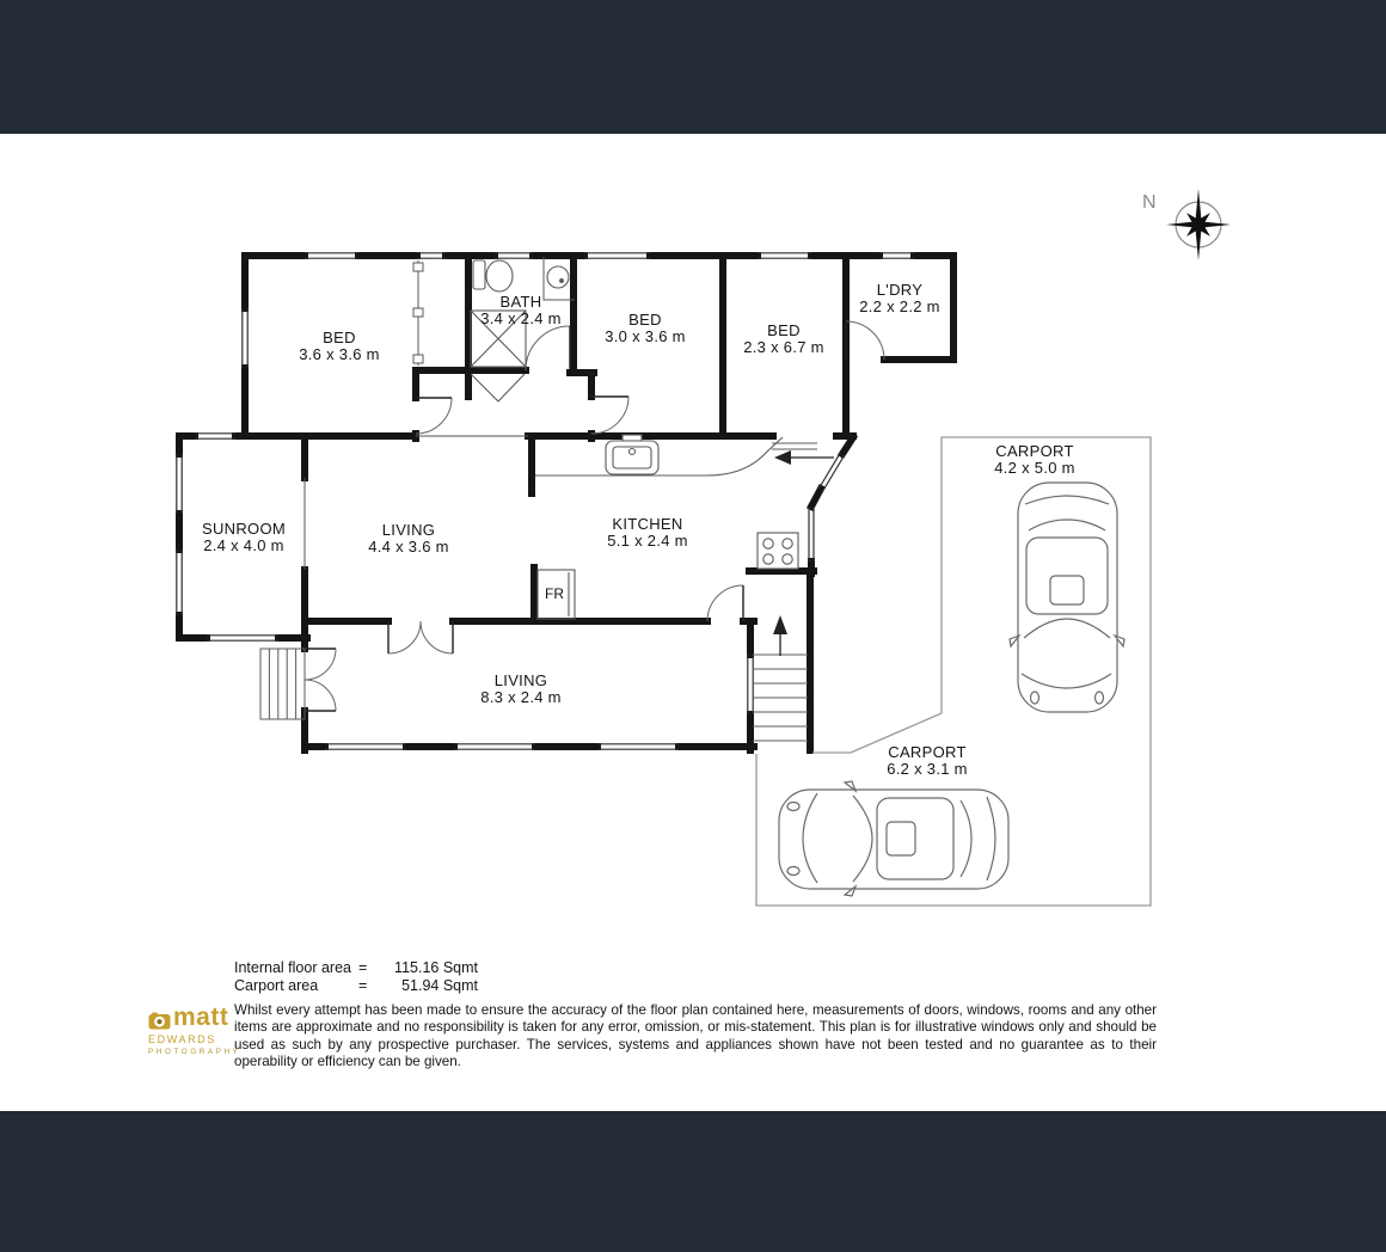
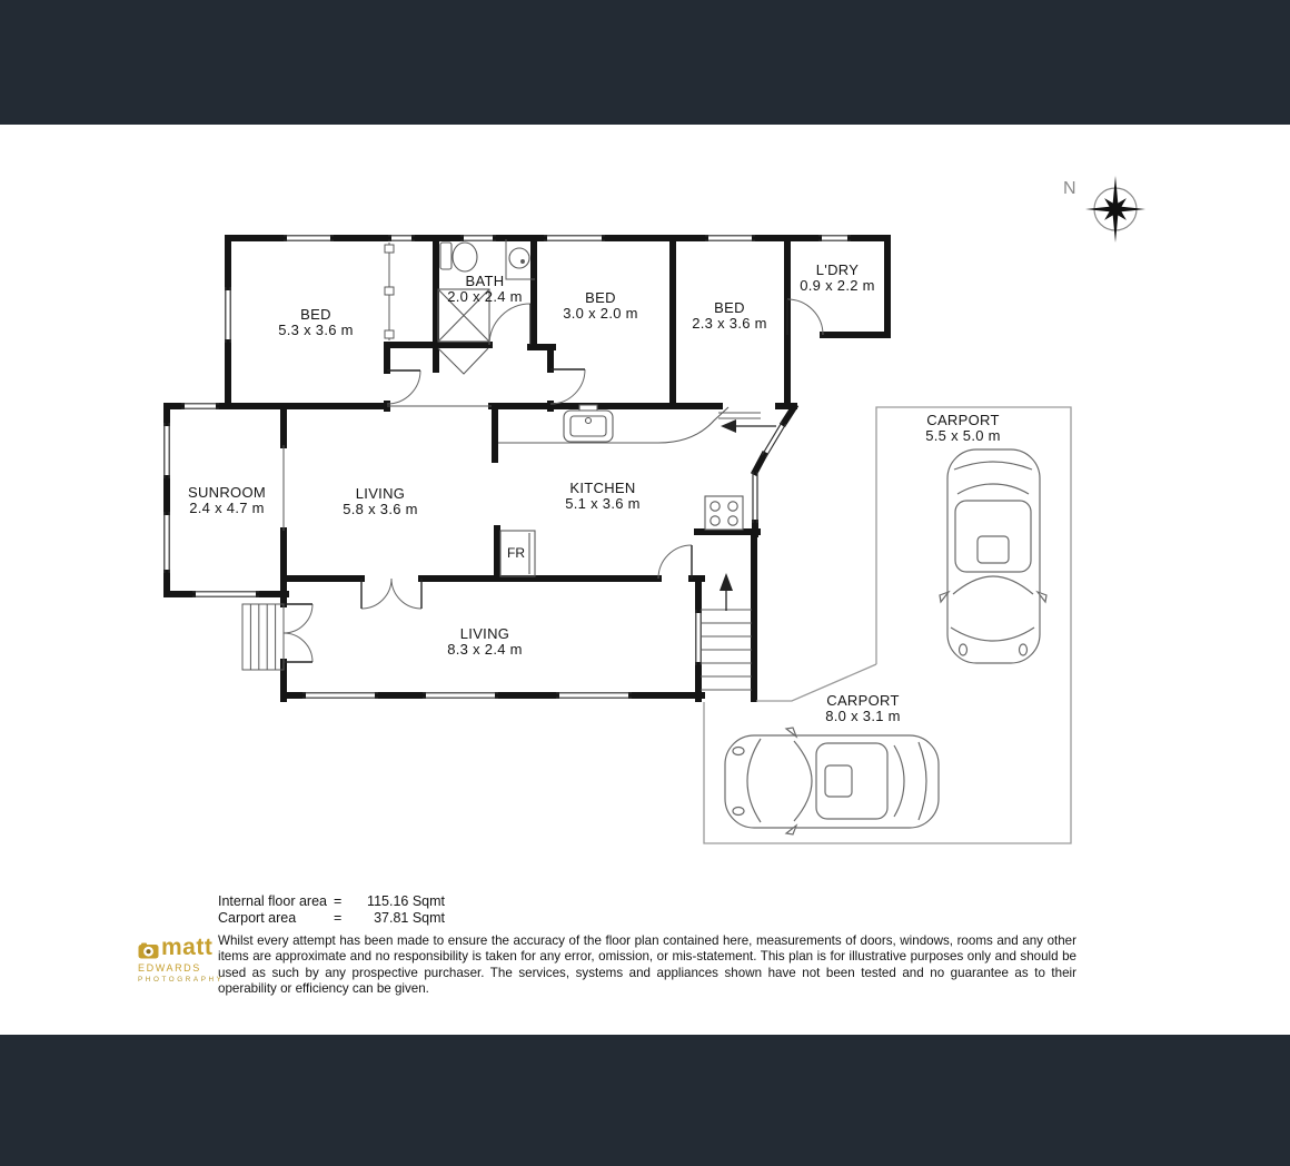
  BED
- 3.6 x 3.6 m
+ 5.3 x 3.6 m
  BATH
- 3.4 x 2.4 m
+ 2.0 x 2.4 m
  BED
- 3.0 x 3.6 m
+ 3.0 x 2.0 m
  BED
- 2.3 x 6.7 m
+ 2.3 x 3.6 m
  L'DRY
- 2.2 x 2.2 m
+ 0.9 x 2.2 m
  SUNROOM
- 2.4 x 4.0 m
+ 2.4 x 4.7 m
  LIVING
- 4.4 x 3.6 m
+ 5.8 x 3.6 m
  KITCHEN
- 5.1 x 2.4 m
+ 5.1 x 3.6 m
  LIVING
  8.3 x 2.4 m
  CARPORT
- 4.2 x 5.0 m
+ 5.5 x 5.0 m
  CARPORT
- 6.2 x 3.1 m
+ 8.0 x 3.1 m
  FR
  N
  Internal floor area = 115.16 Sqmt
- Carport area = 51.94 Sqmt
+ Carport area = 37.81 Sqmt
- Whilst every attempt has been made to ensure the accuracy of the floor plan contained here, measurements of doors, windows, rooms and any other items are approximate and no responsibility is taken for any error, omission, or mis-statement. This plan is for illustrative windows only and should be used as such by any prospective purchaser. The services, systems and appliances shown have not been tested and no guarantee as to their operability or efficiency can be given.
+ Whilst every attempt has been made to ensure the accuracy of the floor plan contained here, measurements of doors, windows, rooms and any other items are approximate and no responsibility is taken for any error, omission, or mis-statement. This plan is for illustrative purposes only and should be used as such by any prospective purchaser. The services, systems and appliances shown have not been tested and no guarantee as to their operability or efficiency can be given.
  matt
  edwards
